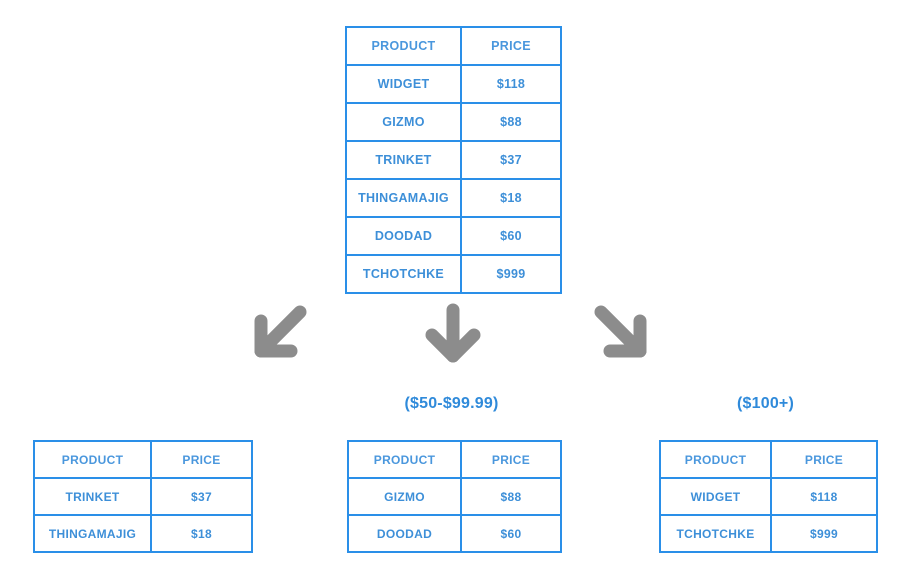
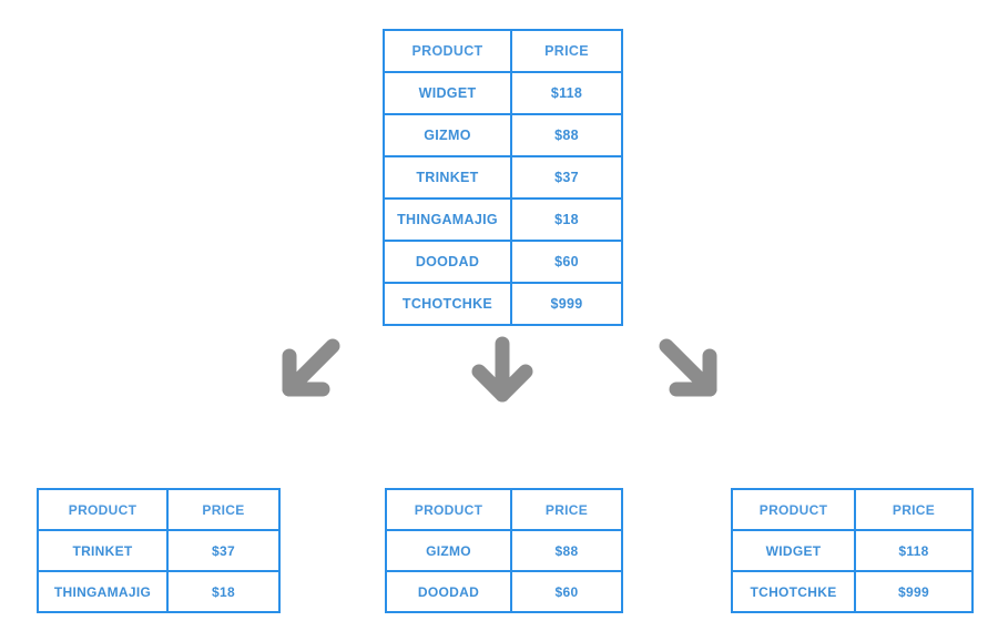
  PRODUCT	PRICE
  WIDGET	$118
  GIZMO	$88
  TRINKET	$37
  THINGAMAJIG	$18
  DOODAD	$60
  TCHOTCHKE	$999
- ($50-$99.99)
- ($100+)
  PRODUCT	PRICE
  TRINKET	$37
  THINGAMAJIG	$18
  PRODUCT	PRICE
  GIZMO	$88
  DOODAD	$60
  PRODUCT	PRICE
  WIDGET	$118
  TCHOTCHKE	$999
